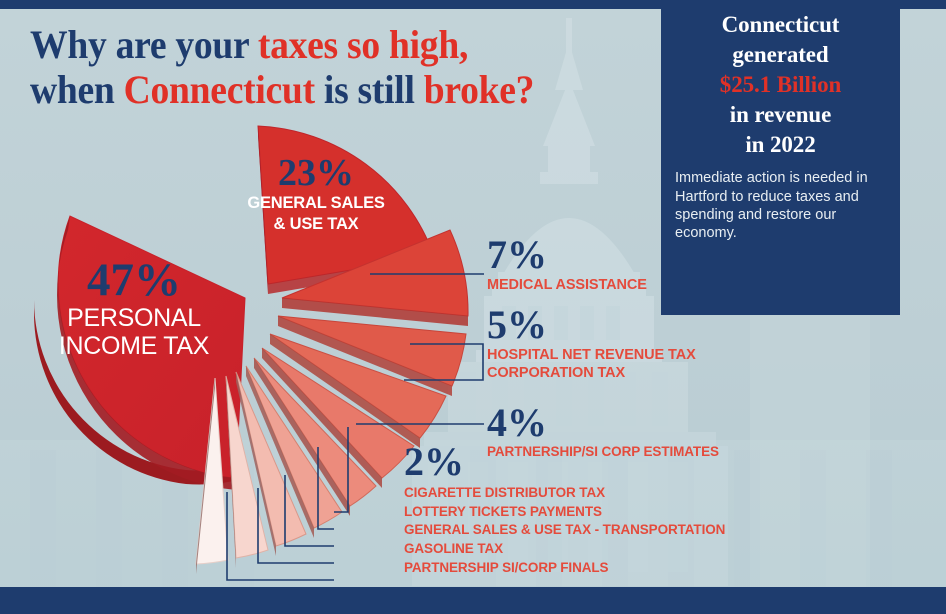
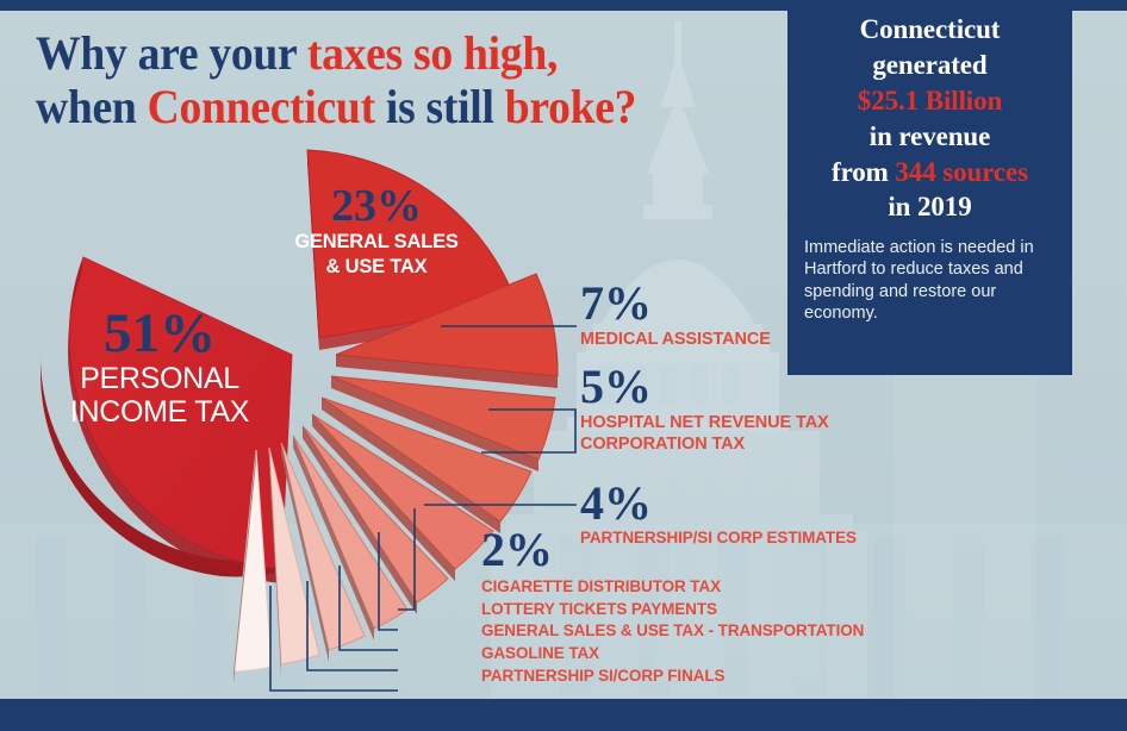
  Why are your taxes so high,
  when Connecticut is still broke?
- 47%
+ 51%
  PERSONAL
  INCOME TAX
  23%
  GENERAL SALES
  & USE TAX
  7%
  MEDICAL ASSISTANCE
  5%
  HOSPITAL NET REVENUE TAX
  CORPORATION TAX
  4%
  PARTNERSHIP/SI CORP ESTIMATES
  2%
  CIGARETTE DISTRIBUTOR TAX
  LOTTERY TICKETS PAYMENTS
  GENERAL SALES & USE TAX - TRANSPORTATION
  GASOLINE TAX
  PARTNERSHIP SI/CORP FINALS
  Connecticut
  generated
  $25.1 Billion
  in revenue
+ from 344 sources
- in 2022
+ in 2019
  Immediate action is needed in Hartford to reduce taxes and spending and restore our economy.
